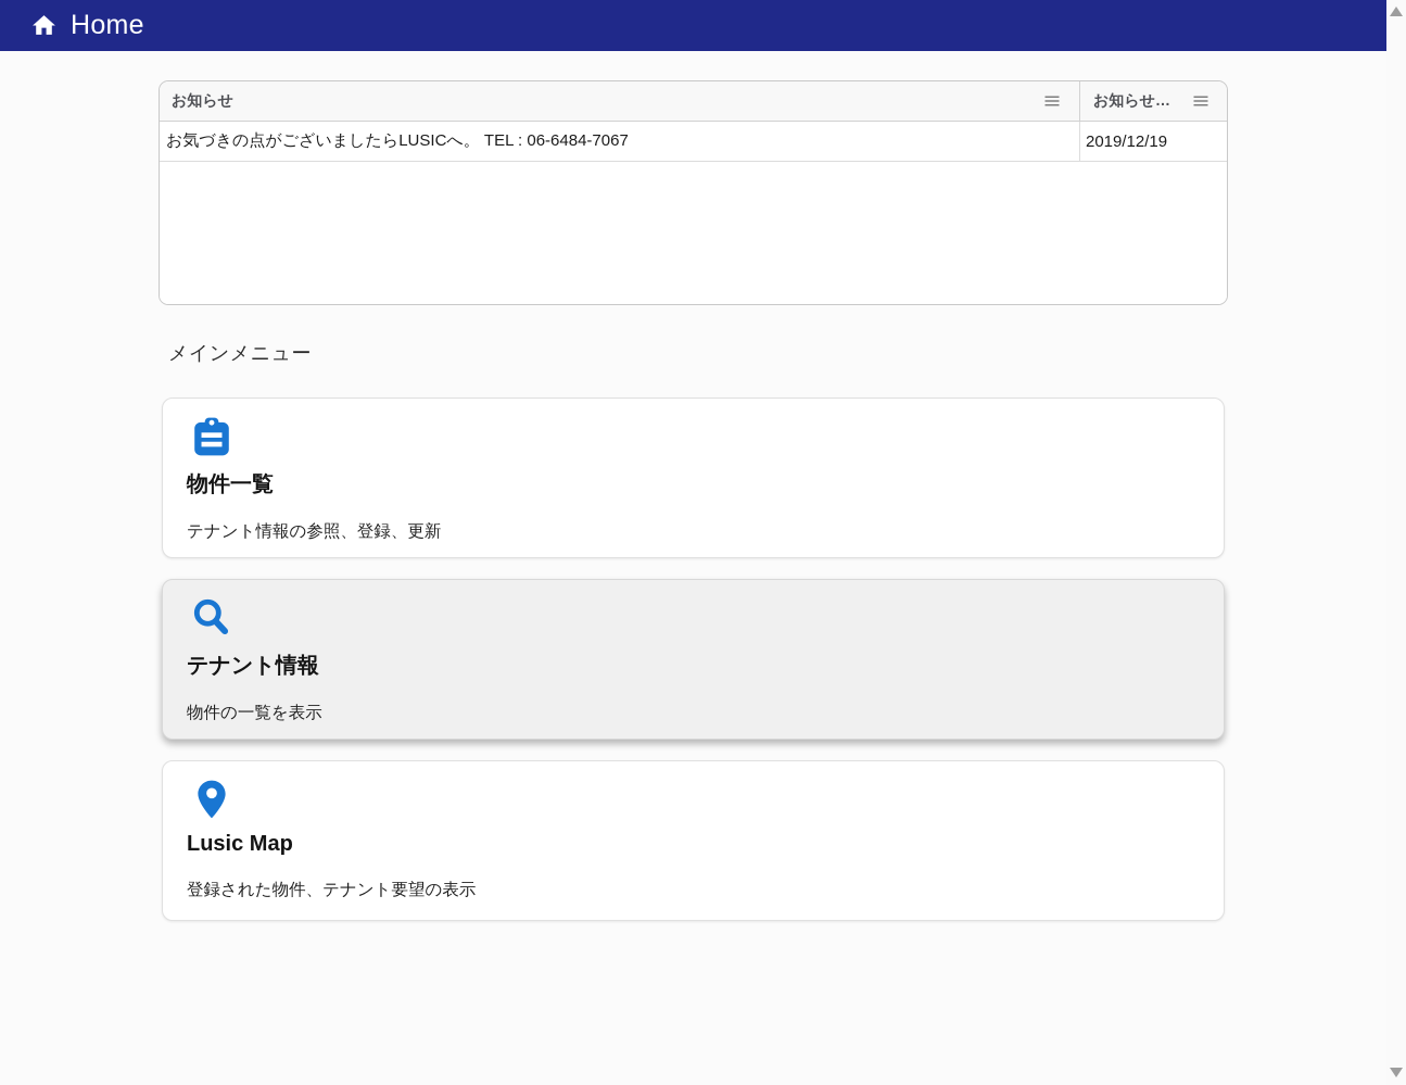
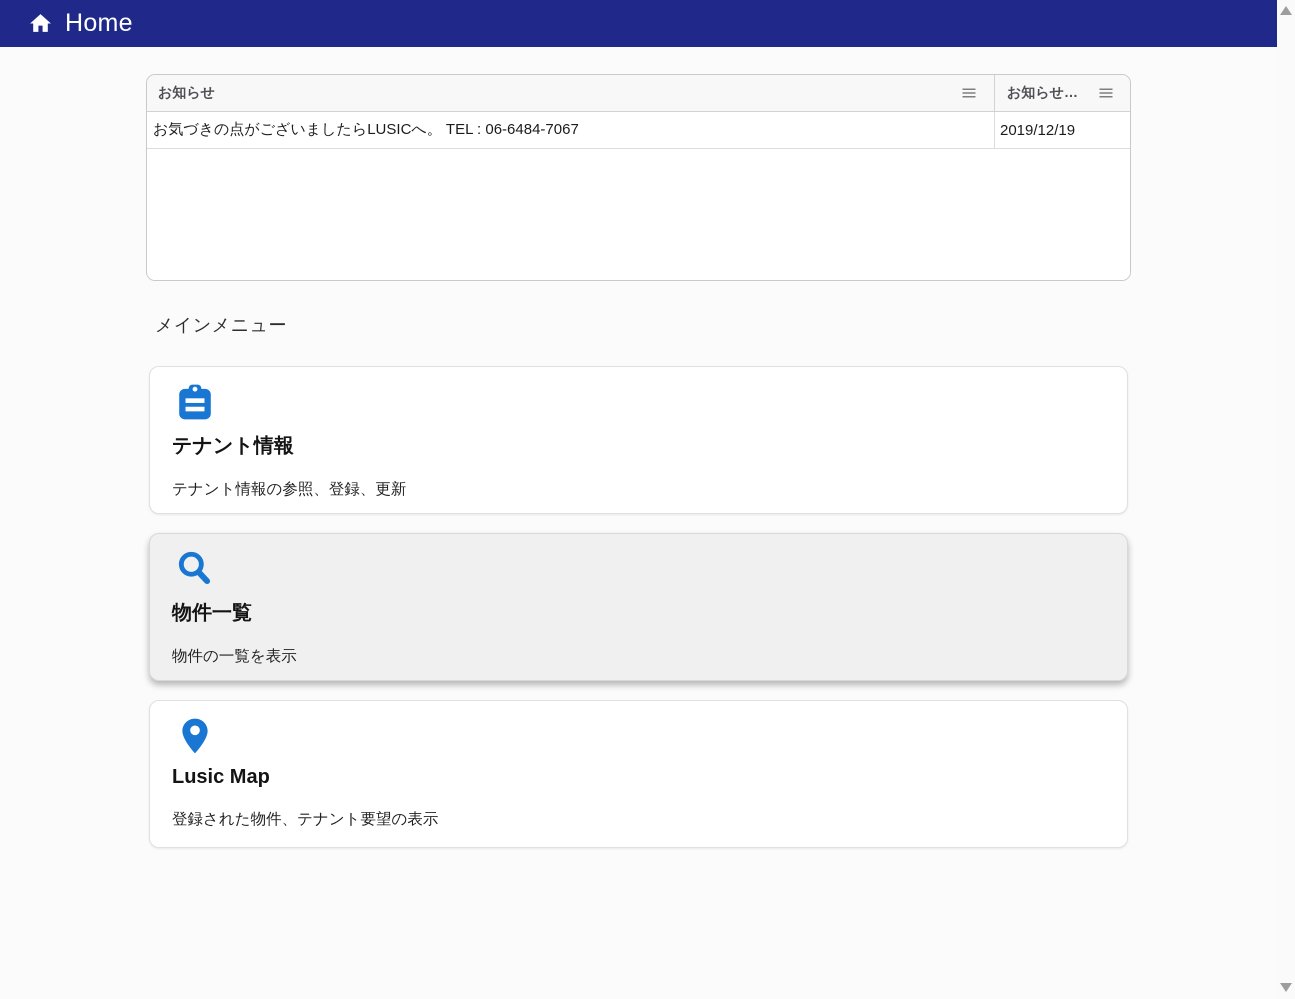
  Home
  お知らせ
  お知らせ…
  お気づきの点がございましたらLUSICへ。 TEL : 06-6484-7067
  2019/12/19
  メインメニュー
- 物件一覧
+ テナント情報
  テナント情報の参照、登録、更新
- テナント情報
+ 物件一覧
  物件の一覧を表示
  Lusic Map
  登録された物件、テナント要望の表示
